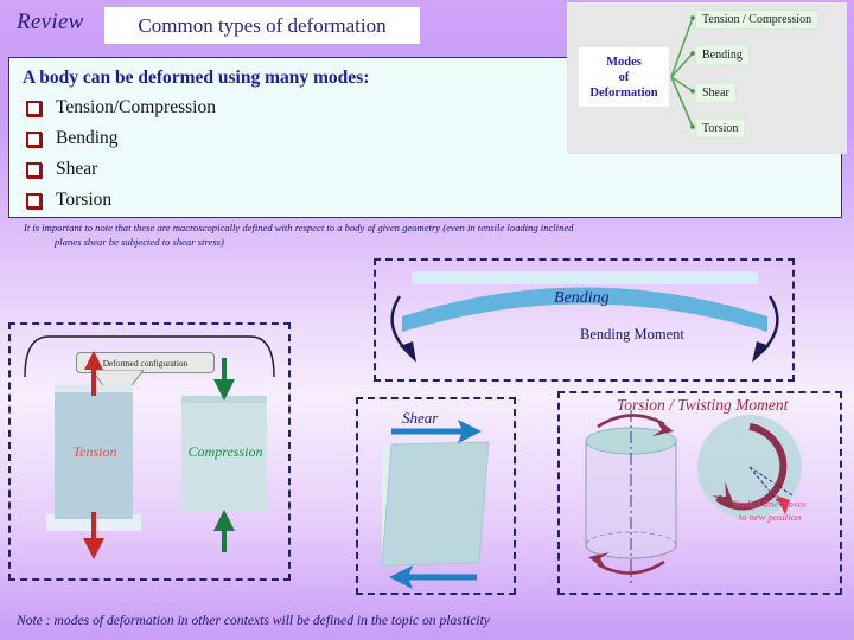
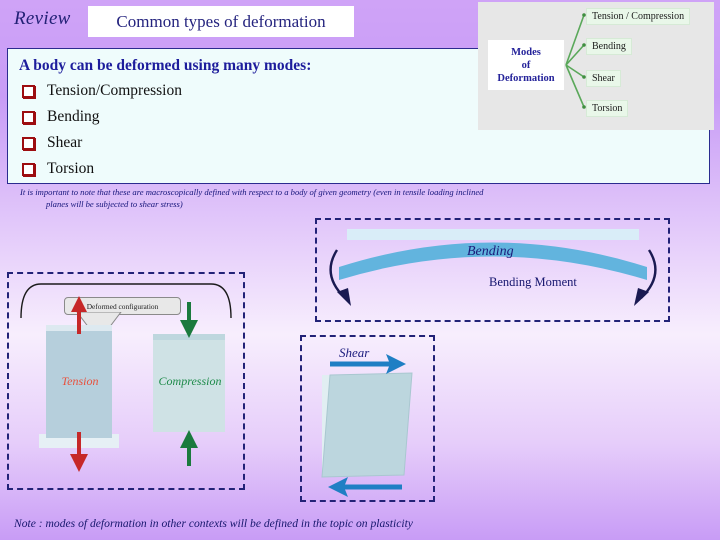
  Review
  Common types of deformation
  A body can be deformed using many modes:
  Tension/Compression
  Bending
  Shear
  Torsion
  It is important to note that these are macroscopically defined with respect to a body of given geometry (even in tensile loading inclined
- planes shear be subjected to shear stress)
+ planes will be subjected to shear stress)
  Modes
  of
  Deformation
  Tension / Compression
  Bending
  Shear
  Torsion
  Deformed configuration
  Tension
  Compression
  Bending
  Bending Moment
  Shear
- Torsion / Twisting Moment
- Radial line moves
- to new position
  Note : modes of deformation in other contexts will be defined in the topic on plasticity
